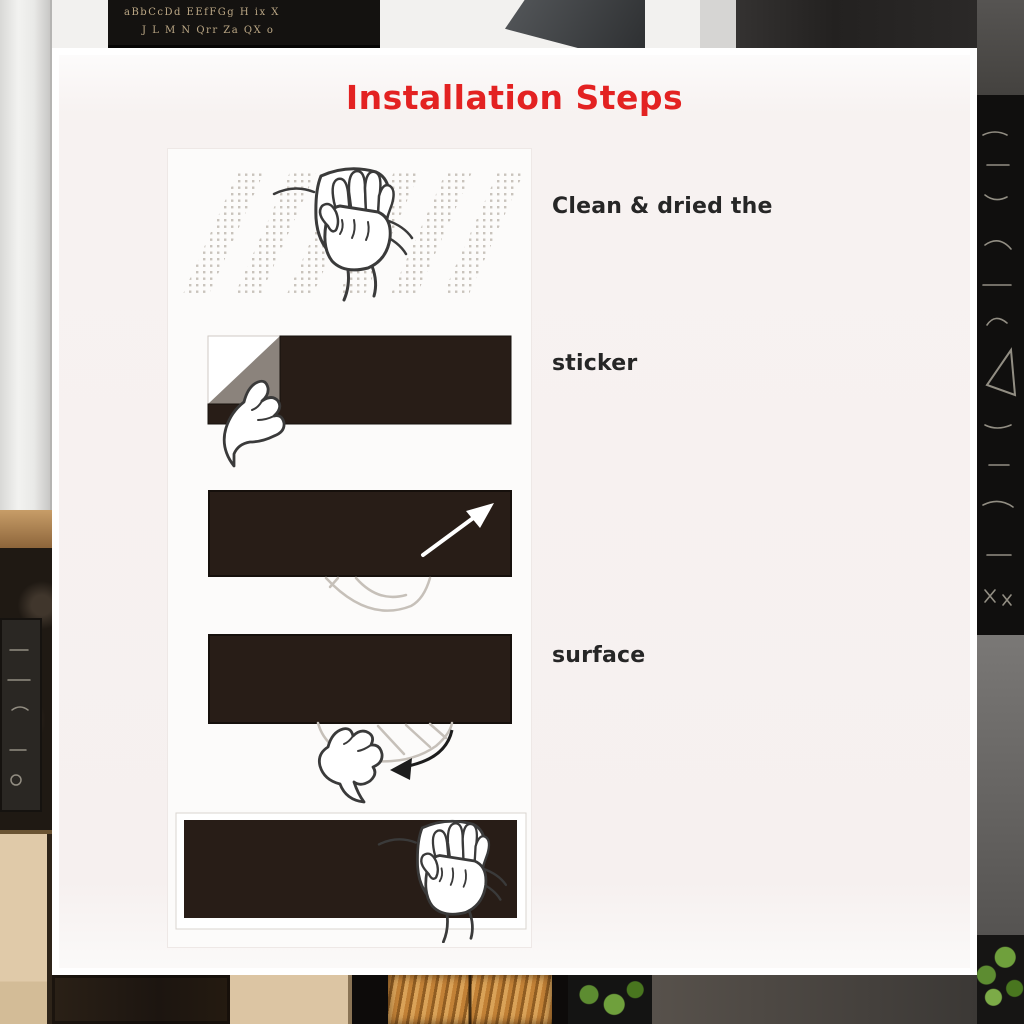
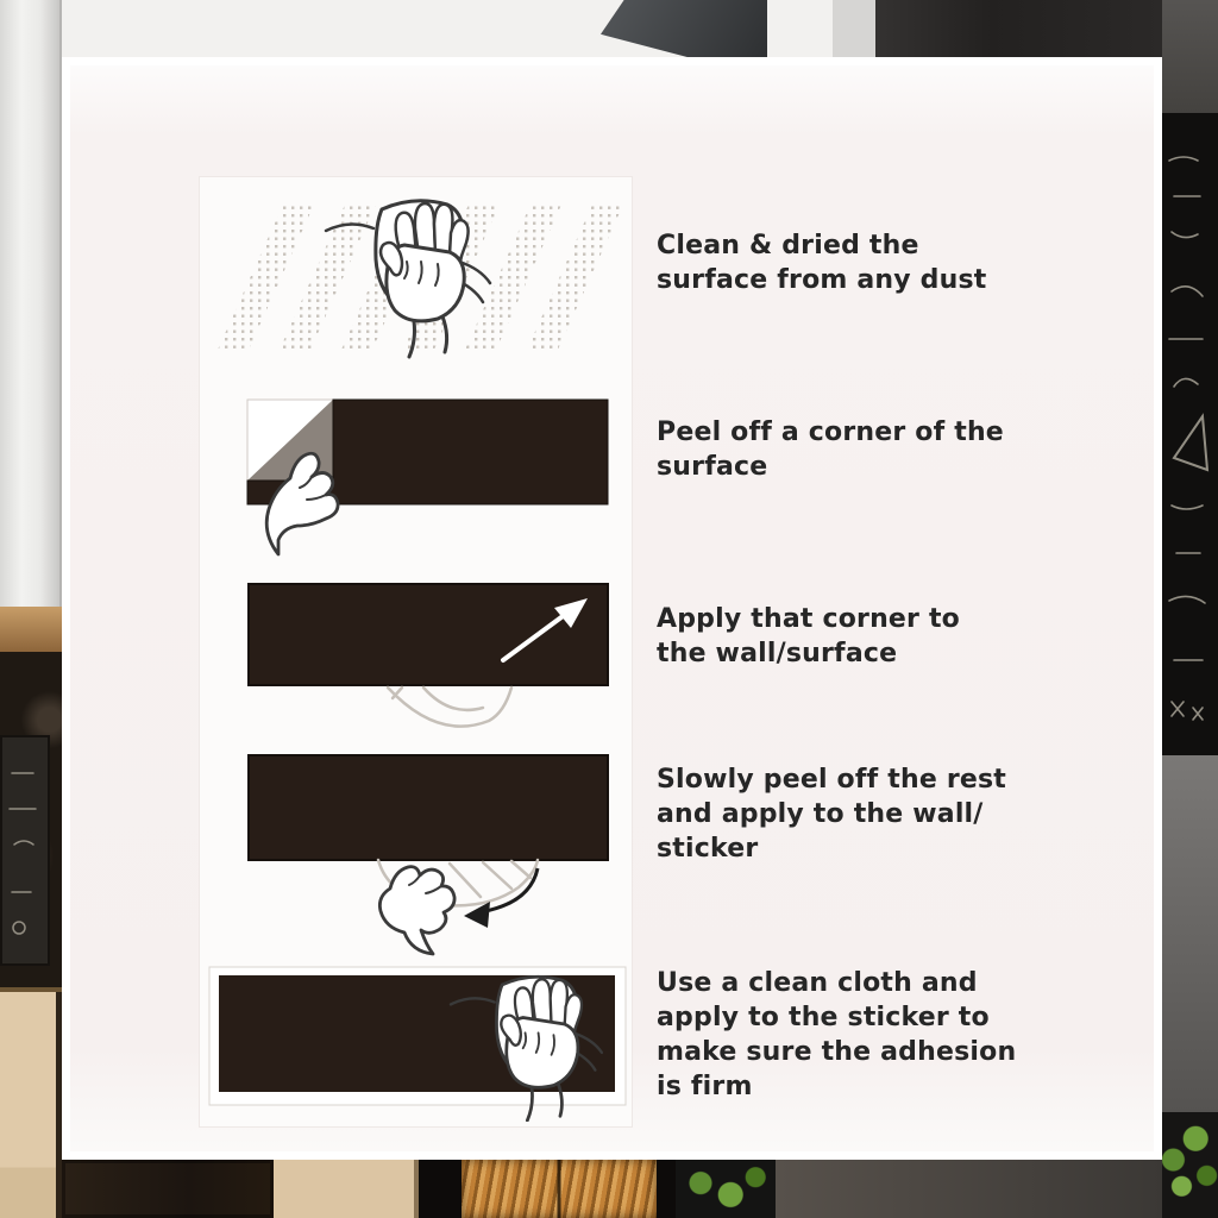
- aBbCcDd EEfFGg H ix X
- J L M N Qrr Za QX o
- Installation Steps
  Clean & dried the
+ surface from any dust
+ Peel off a corner of the
- sticker
+ surface
+ Apply that corner to
+ the wall/surface
+ Slowly peel off the rest
+ and apply to the wall/
- surface
+ sticker
+ Use a clean cloth and
+ apply to the sticker to
+ make sure the adhesion
+ is firm
